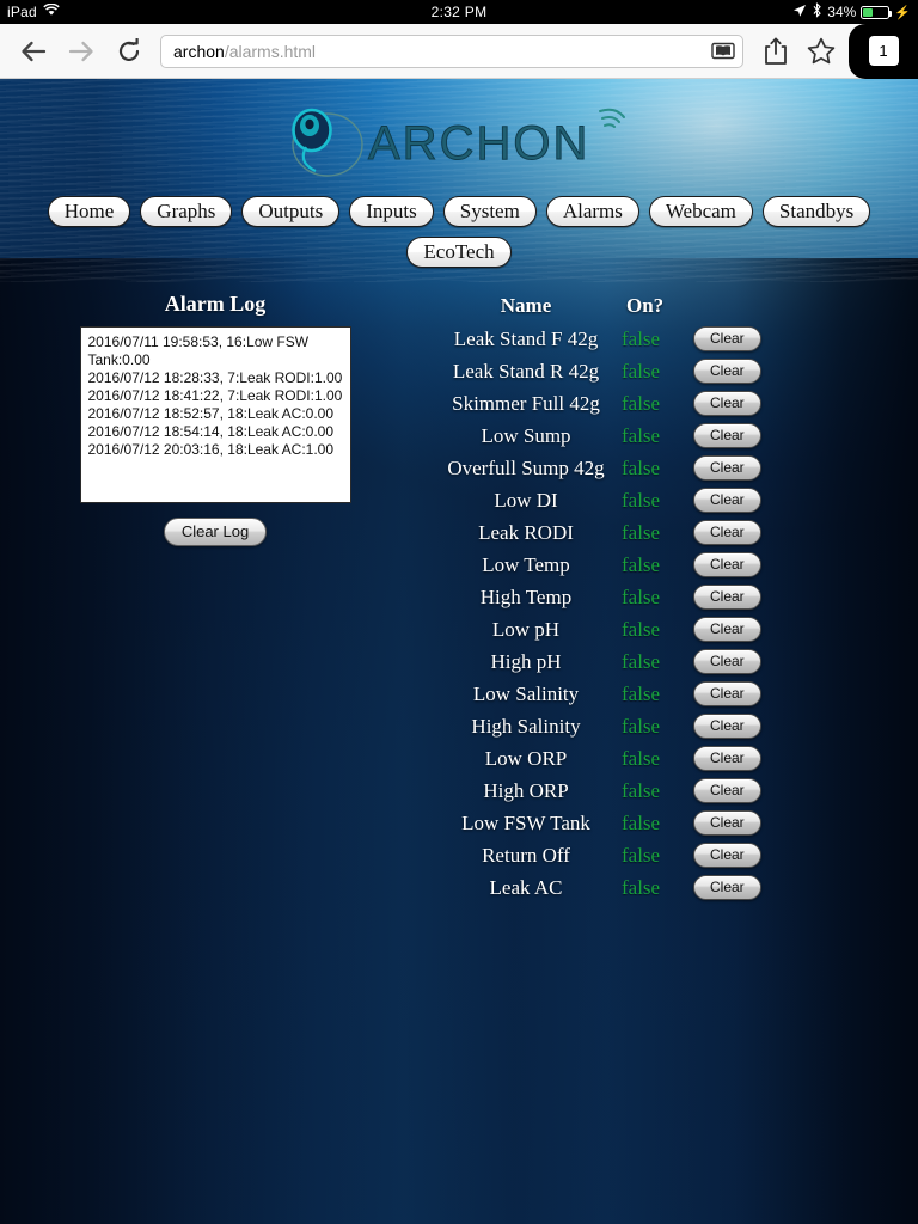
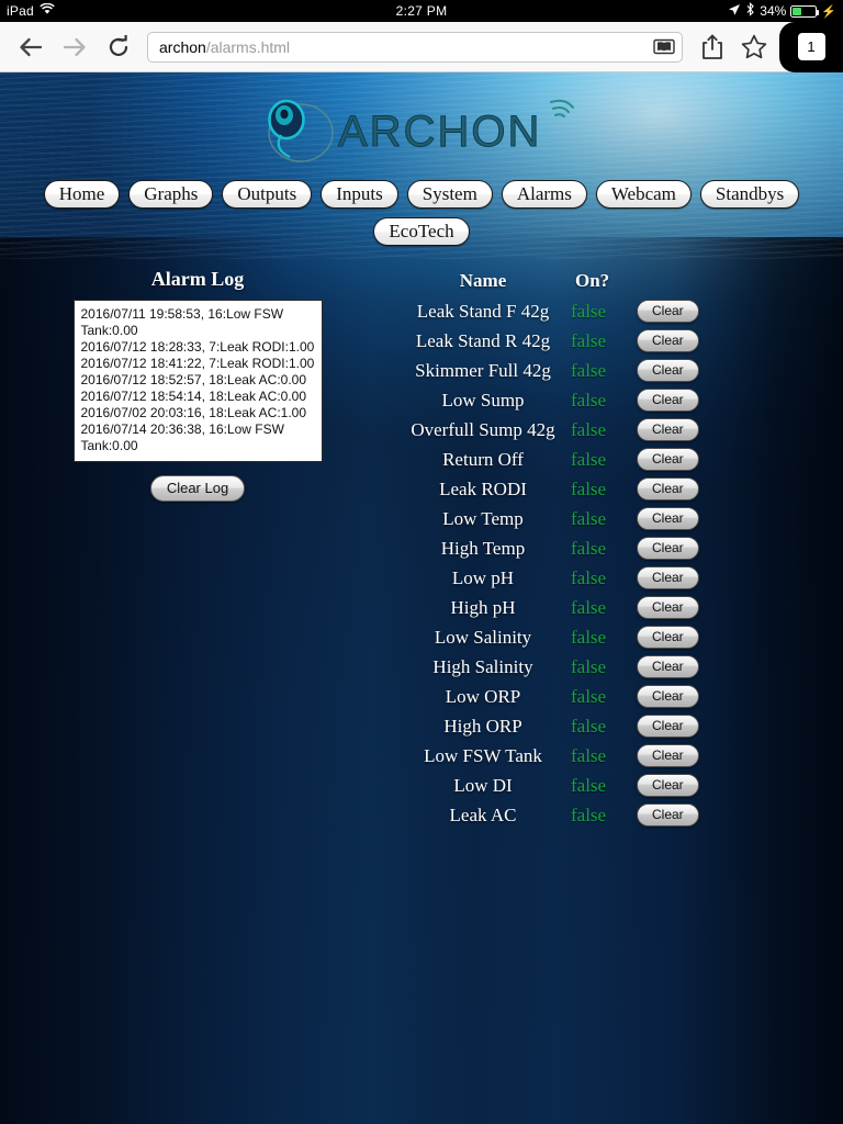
  iPad
- 2:32 PM
+ 2:27 PM
  34%
  ⚡
  archon
  /alarms.html
  1
  ARCHON
  Home
  Graphs
  Outputs
  Inputs
  System
  Alarms
  Webcam
  Standbys
  EcoTech
  Alarm Log
  2016/07/11 19:58:53, 16:Low FSW Tank:0.00
  2016/07/12 18:28:33, 7:Leak RODI:1.00
  2016/07/12 18:41:22, 7:Leak RODI:1.00
  2016/07/12 18:52:57, 18:Leak AC:0.00
  2016/07/12 18:54:14, 18:Leak AC:0.00
- 2016/07/12 20:03:16, 18:Leak AC:1.00
+ 2016/07/02 20:03:16, 18:Leak AC:1.00
+ 2016/07/14 20:36:38, 16:Low FSW Tank:0.00
  Clear Log
  Name	On?
  Leak Stand F 42g	false	Clear
  Leak Stand R 42g	false	Clear
  Skimmer Full 42g	false	Clear
  Low Sump	false	Clear
  Overfull Sump 42g	false	Clear
- Low DI	false	Clear
+ Return Off	false	Clear
  Leak RODI	false	Clear
  Low Temp	false	Clear
  High Temp	false	Clear
  Low pH	false	Clear
  High pH	false	Clear
  Low Salinity	false	Clear
  High Salinity	false	Clear
  Low ORP	false	Clear
  High ORP	false	Clear
  Low FSW Tank	false	Clear
- Return Off	false	Clear
+ Low DI	false	Clear
  Leak AC	false	Clear
